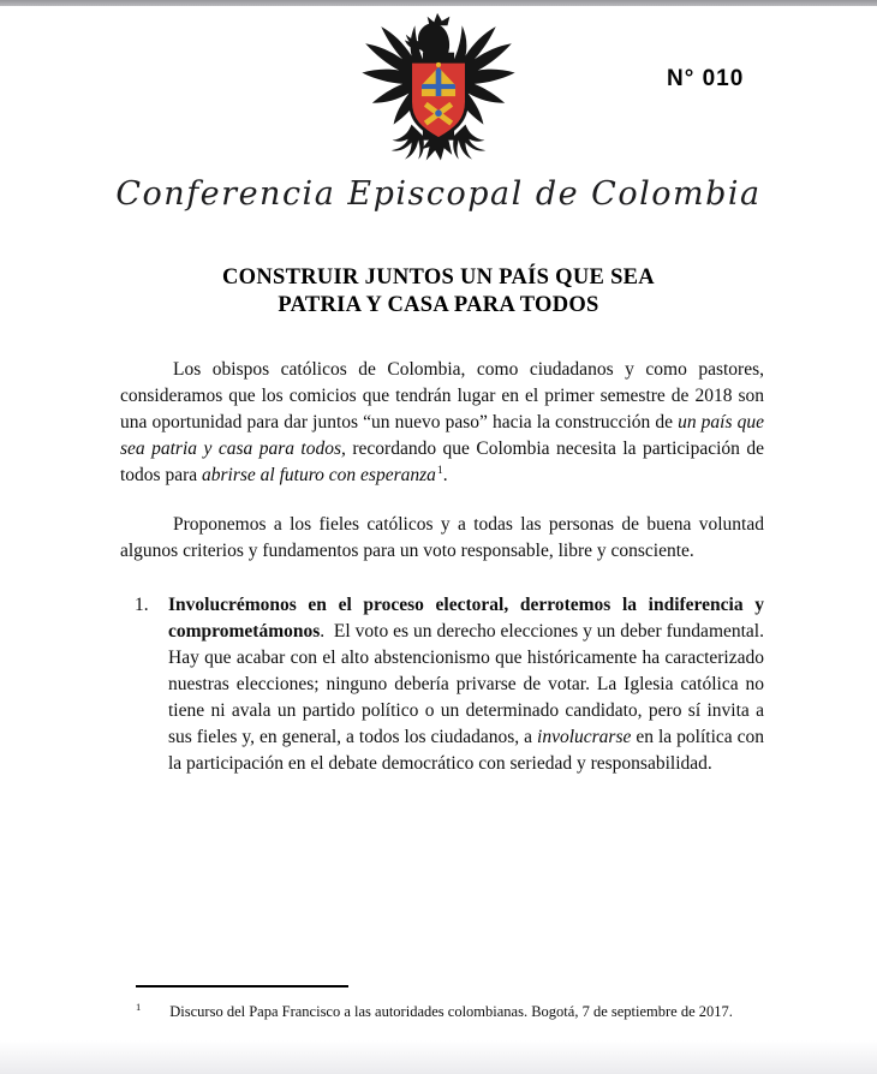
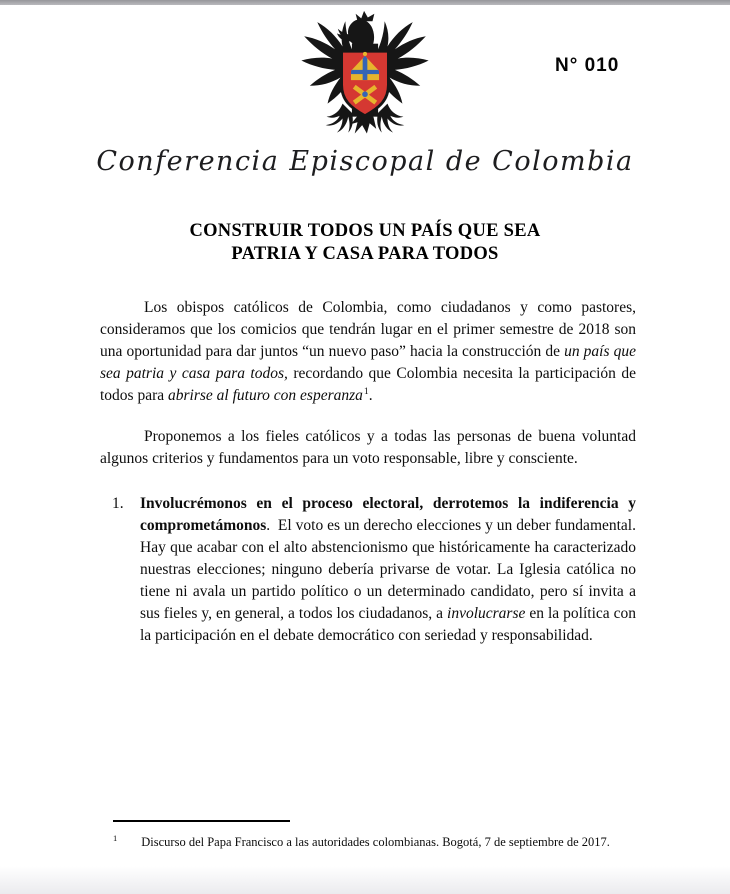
  N° 010
  Conferencia Episcopal de Colombia
- CONSTRUIR JUNTOS UN PAÍS QUE SEA
+ CONSTRUIR TODOS UN PAÍS QUE SEA
  PATRIA Y CASA PARA TODOS
  Los obispos católicos de Colombia, como ciudadanos y como pastores, consideramos que los comicios que tendrán lugar en el primer semestre de 2018 son una oportunidad para dar juntos “un nuevo paso” hacia la construcción de un país que sea patria y casa para todos, recordando que Colombia necesita la participación de todos para abrirse al futuro con esperanza1.
  Proponemos a los fieles católicos y a todas las personas de buena voluntad algunos criterios y fundamentos para un voto responsable, libre y consciente.
  1.
  Involucrémonos en el proceso electoral, derrotemos la indiferencia y comprometámonos. El voto es un derecho elecciones y un deber fundamental. Hay que acabar con el alto abstencionismo que históricamente ha caracterizado nuestras elecciones; ninguno debería privarse de votar. La Iglesia católica no tiene ni avala un partido político o un determinado candidato, pero sí invita a sus fieles y, en general, a todos los ciudadanos, a involucrarse en la política con la participación en el debate democrático con seriedad y responsabilidad.
  1 Discurso del Papa Francisco a las autoridades colombianas. Bogotá, 7 de septiembre de 2017.
